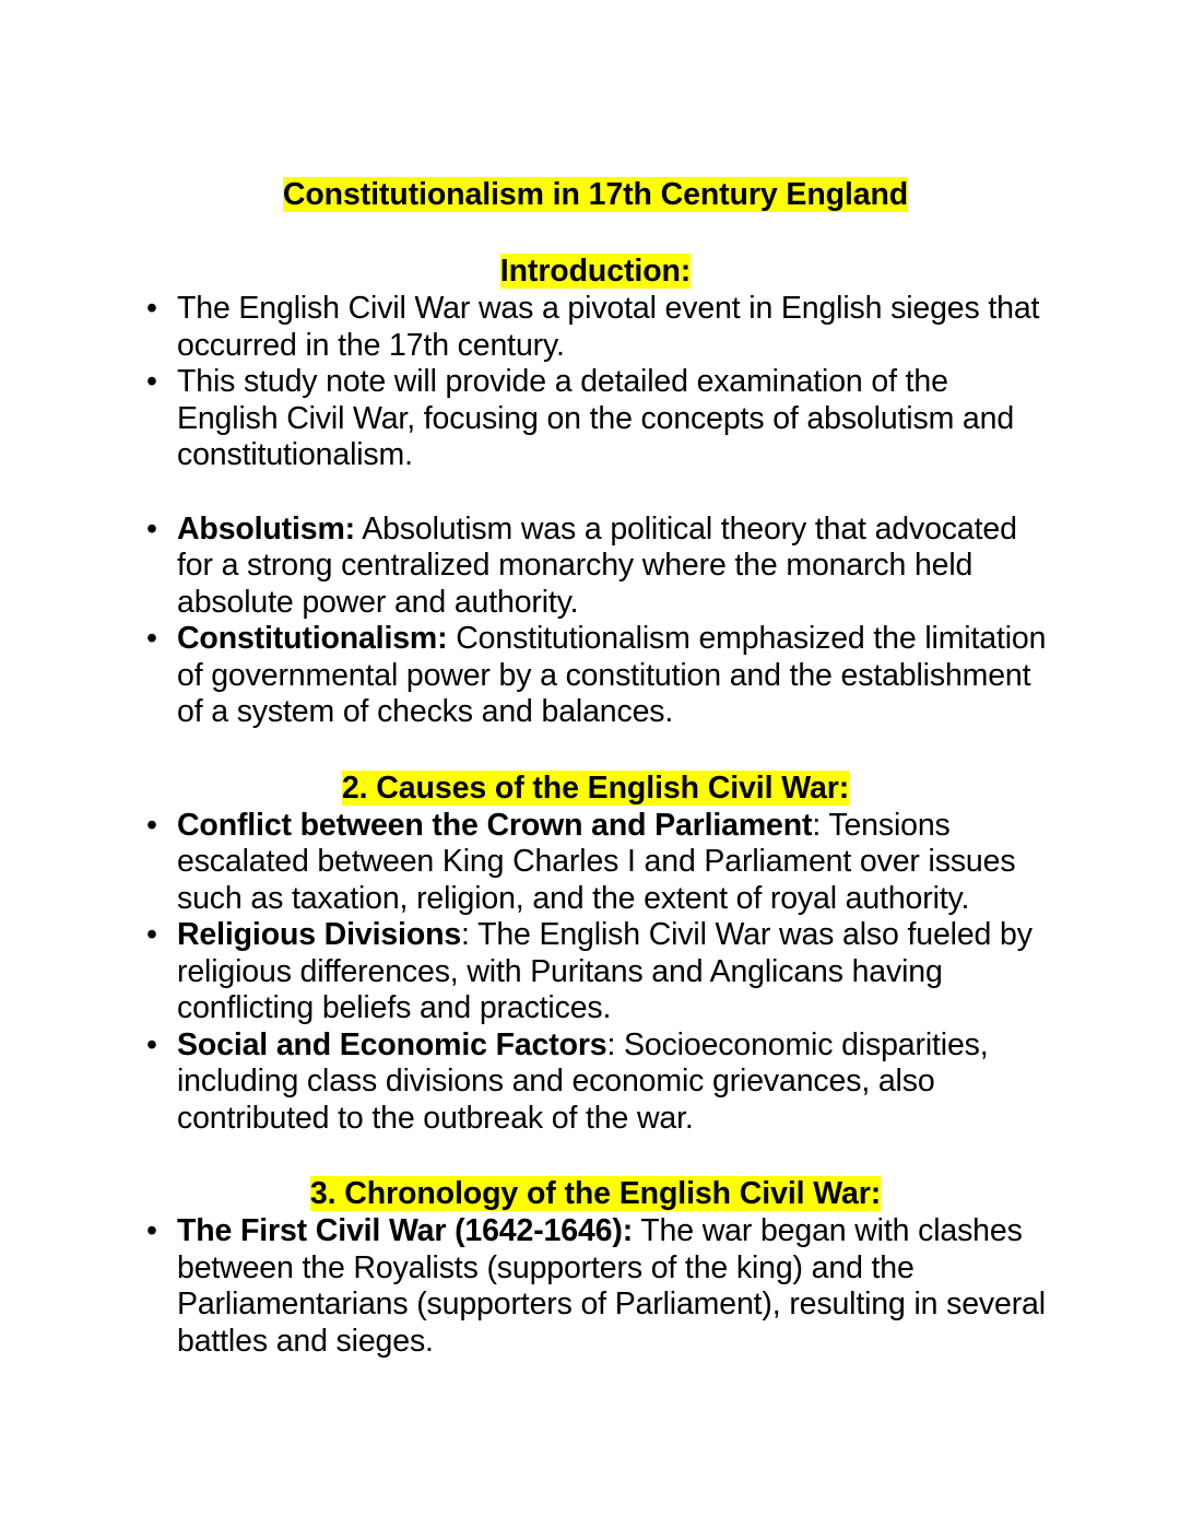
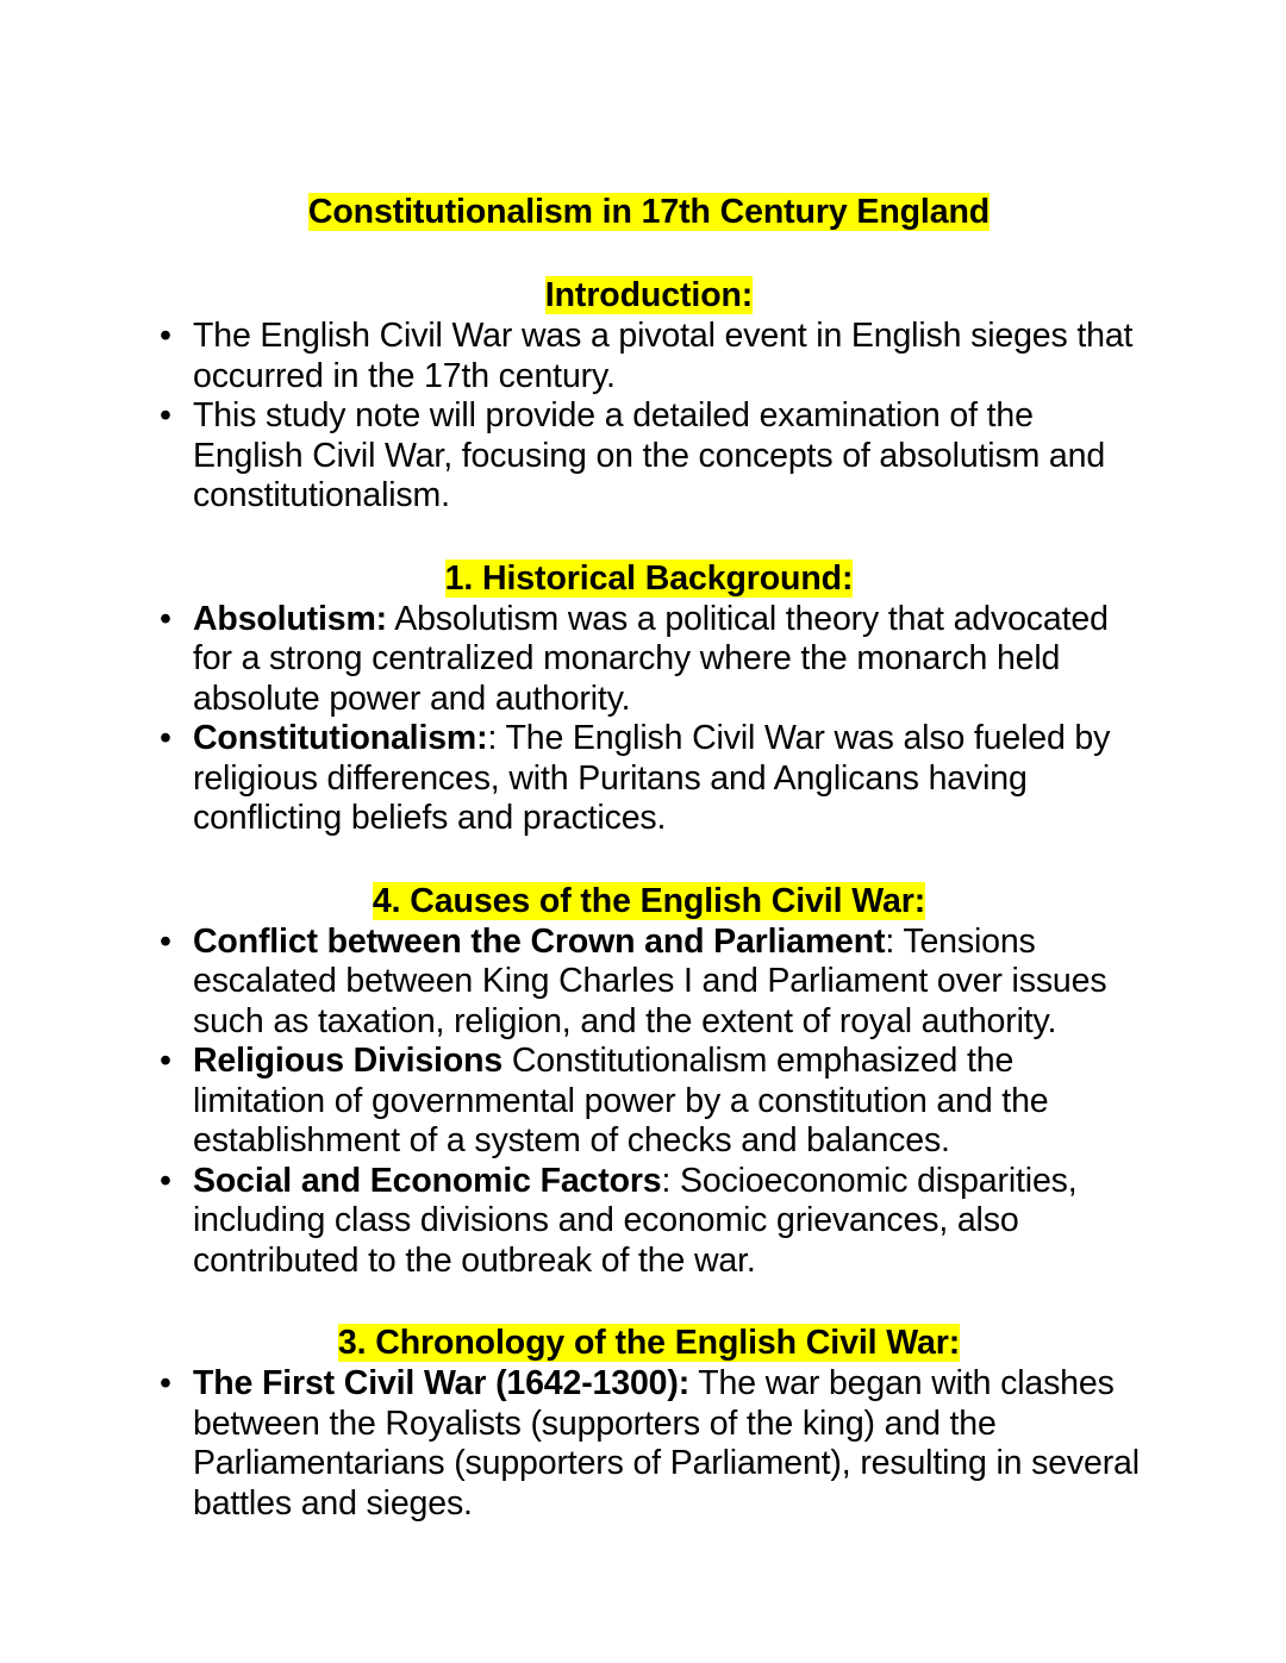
  Constitutionalism in 17th Century England
  Introduction:
  •
  The English Civil War was a pivotal event in English sieges that occurred in the 17th century.
  •
  This study note will provide a detailed examination of the English Civil War, focusing on the concepts of absolutism and constitutionalism.
+ 1. Historical Background:
  •
  Absolutism: Absolutism was a political theory that advocated for a strong centralized monarchy where the monarch held absolute power and authority.
  •
- Constitutionalism: Constitutionalism emphasized the limitation of governmental power by a constitution and the establishment of a system of checks and balances.
+ Constitutionalism:: The English Civil War was also fueled by religious differences, with Puritans and Anglicans having conflicting beliefs and practices.
- 2. Causes of the English Civil War:
+ 4. Causes of the English Civil War:
  •
  Conflict between the Crown and Parliament: Tensions escalated between King Charles I and Parliament over issues such as taxation, religion, and the extent of royal authority.
  •
- Religious Divisions: The English Civil War was also fueled by religious differences, with Puritans and Anglicans having conflicting beliefs and practices.
+ Religious Divisions Constitutionalism emphasized the limitation of governmental power by a constitution and the establishment of a system of checks and balances.
  •
  Social and Economic Factors: Socioeconomic disparities, including class divisions and economic grievances, also contributed to the outbreak of the war.
  3. Chronology of the English Civil War:
  •
- The First Civil War (1642-1646): The war began with clashes between the Royalists (supporters of the king) and the Parliamentarians (supporters of Parliament), resulting in several battles and sieges.
+ The First Civil War (1642-1300): The war began with clashes between the Royalists (supporters of the king) and the Parliamentarians (supporters of Parliament), resulting in several battles and sieges.
